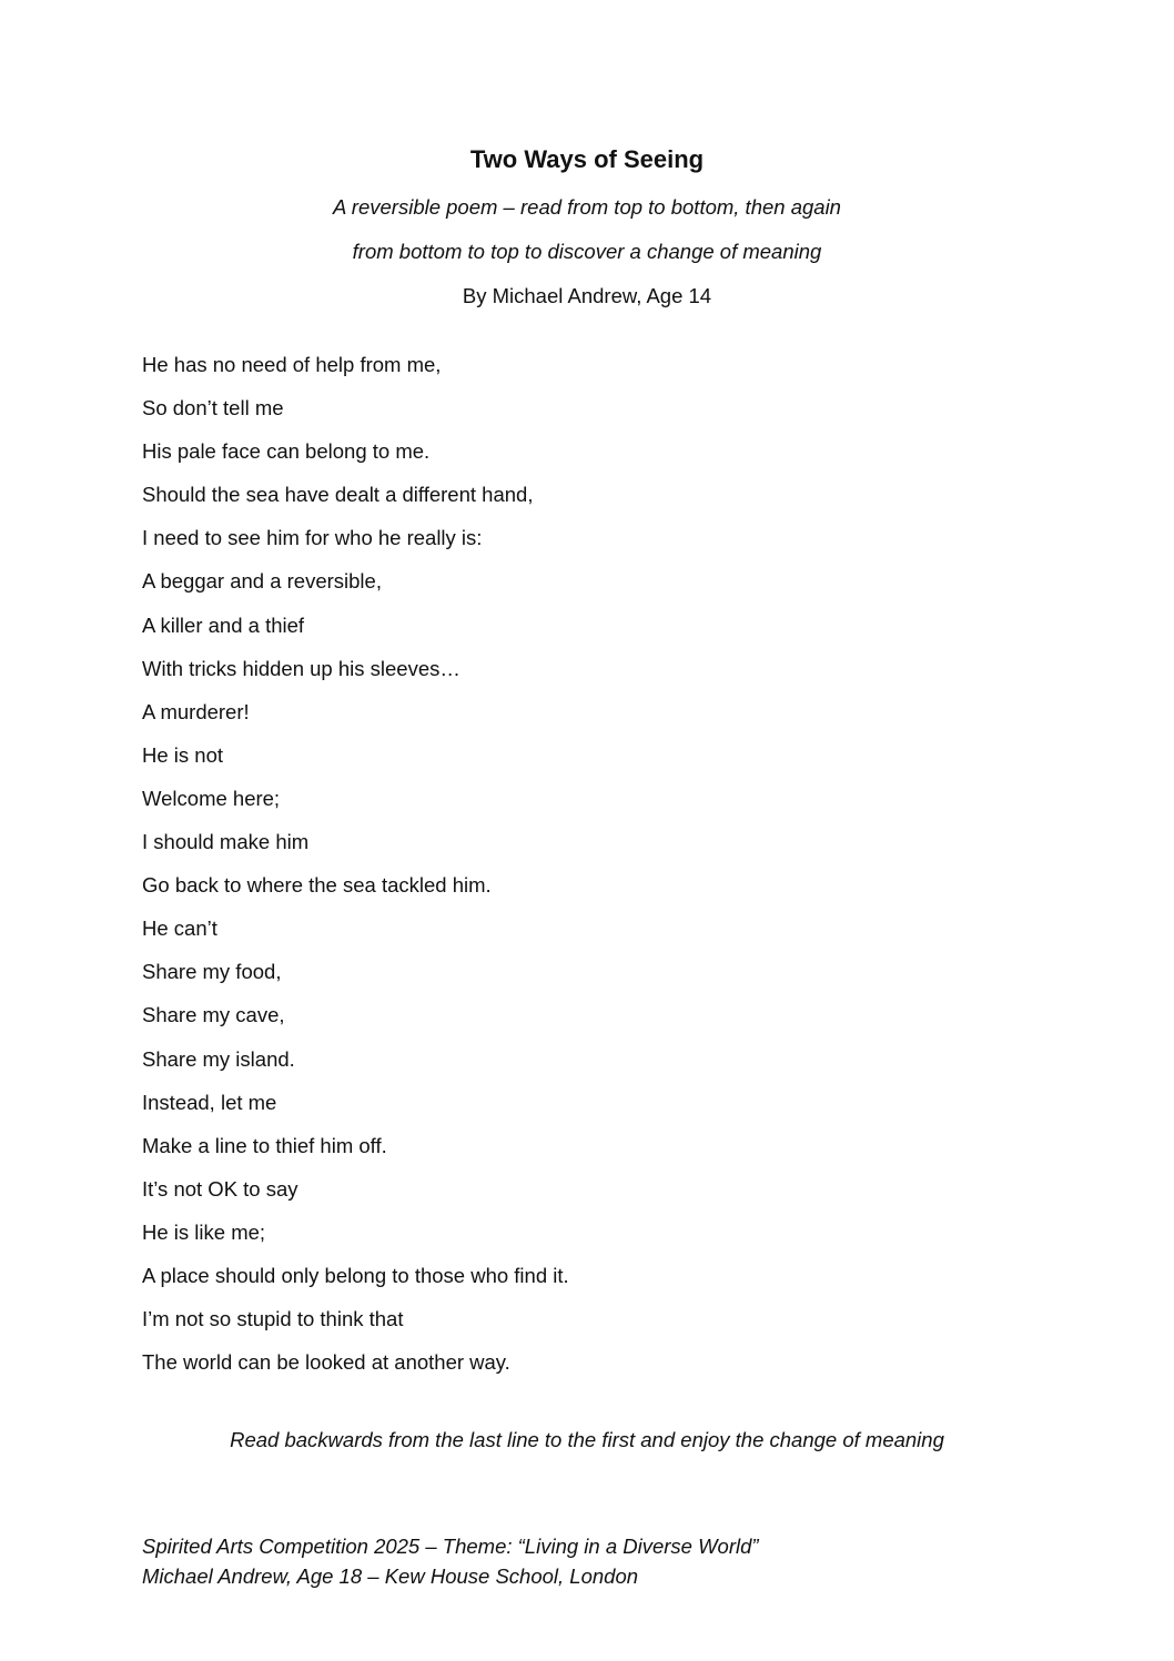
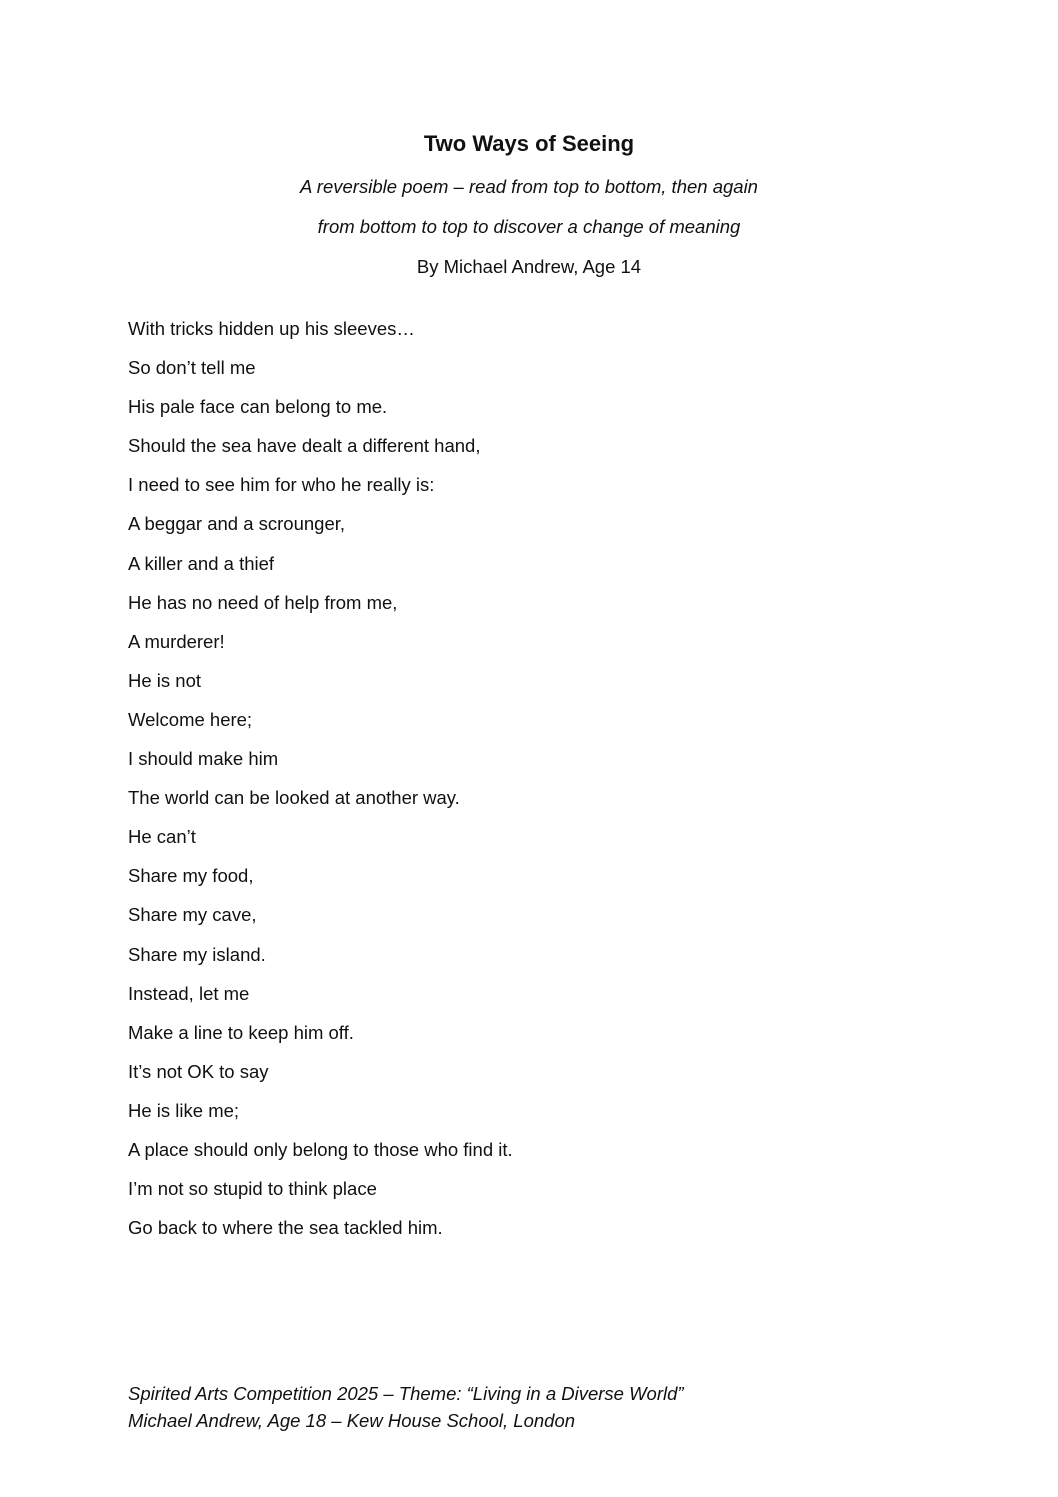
  Two Ways of Seeing
  A reversible poem – read from top to bottom, then again
  from bottom to top to discover a change of meaning
  By Michael Andrew, Age 14
- He has no need of help from me,
+ With tricks hidden up his sleeves…
  So don’t tell me
  His pale face can belong to me.
  Should the sea have dealt a different hand,
  I need to see him for who he really is:
- A beggar and a reversible,
+ A beggar and a scrounger,
  A killer and a thief
- With tricks hidden up his sleeves…
+ He has no need of help from me,
  A murderer!
  He is not
  Welcome here;
  I should make him
- Go back to where the sea tackled him.
+ The world can be looked at another way.
  He can’t
  Share my food,
  Share my cave,
  Share my island.
  Instead, let me
- Make a line to thief him off.
+ Make a line to keep him off.
  It’s not OK to say
  He is like me;
  A place should only belong to those who find it.
- I’m not so stupid to think that
+ I’m not so stupid to think place
- The world can be looked at another way.
+ Go back to where the sea tackled him.
- Read backwards from the last line to the first and enjoy the change of meaning
  Spirited Arts Competition 2025 – Theme: “Living in a Diverse World”
  Michael Andrew, Age 18 – Kew House School, London
